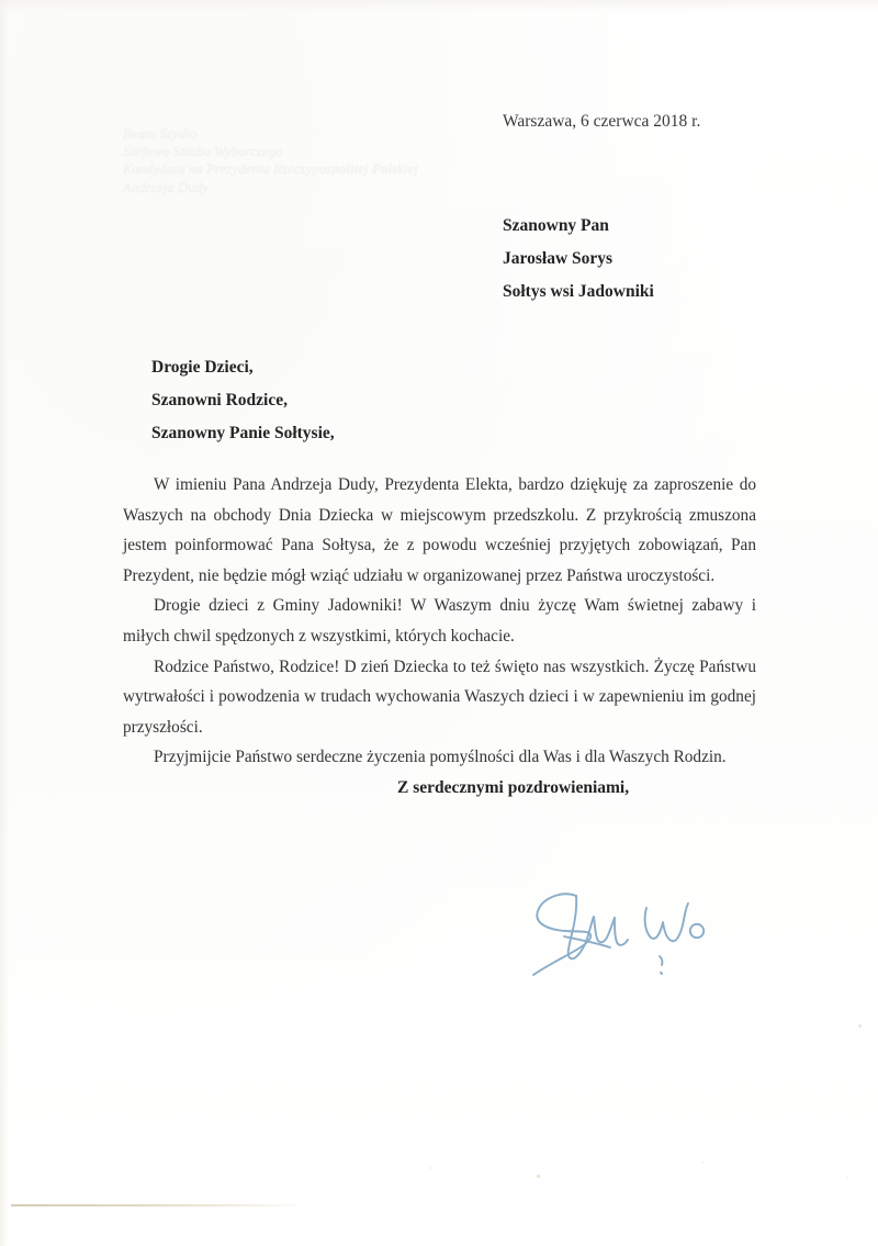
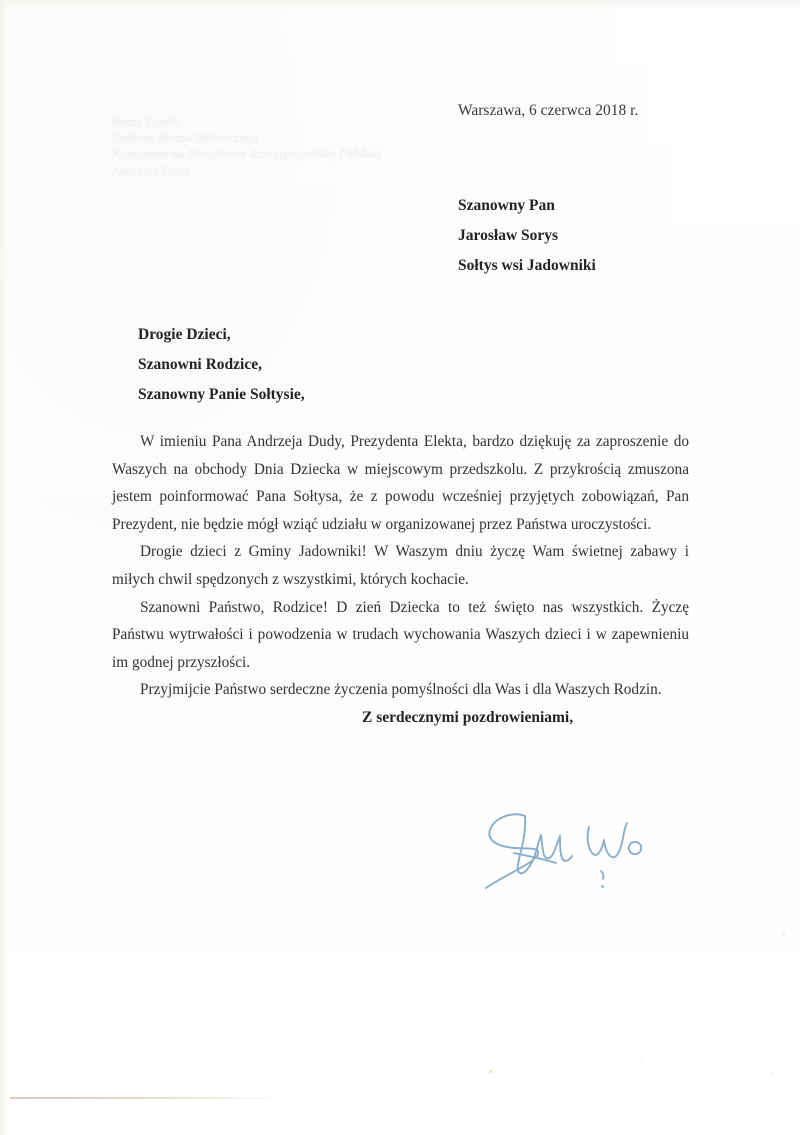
  Warszawa, 6 czerwca 2018 r.
  Szanowny Pan
  Jarosław Sorys
  Sołtys wsi Jadowniki
  Drogie Dzieci,
  Szanowni Rodzice,
  Szanowny Panie Sołtysie,
  W imieniu Pana Andrzeja Dudy, Prezydenta Elekta, bardzo dziękuję za zaproszenie do Waszych na obchody Dnia Dziecka w miejscowym przedszkolu. Z przykrością zmuszona jestem poinformować Pana Sołtysa, że z powodu wcześniej przyjętych zobowiązań, Pan Prezydent, nie będzie mógł wziąć udziału w organizowanej przez Państwa uroczystości.
  Drogie dzieci z Gminy Jadowniki! W Waszym dniu życzę Wam świetnej zabawy i miłych chwil spędzonych z wszystkimi, których kochacie.
- Rodzice Państwo, Rodzice! D zień Dziecka to też święto nas wszystkich. Życzę Państwu wytrwałości i powodzenia w trudach wychowania Waszych dzieci i w zapewnieniu im godnej przyszłości.
+ Szanowni Państwo, Rodzice! D zień Dziecka to też święto nas wszystkich. Życzę Państwu wytrwałości i powodzenia w trudach wychowania Waszych dzieci i w zapewnieniu im godnej przyszłości.
  Przyjmijcie Państwo serdeczne życzenia pomyślności dla Was i dla Waszych Rodzin.
  Z serdecznymi pozdrowieniami,
